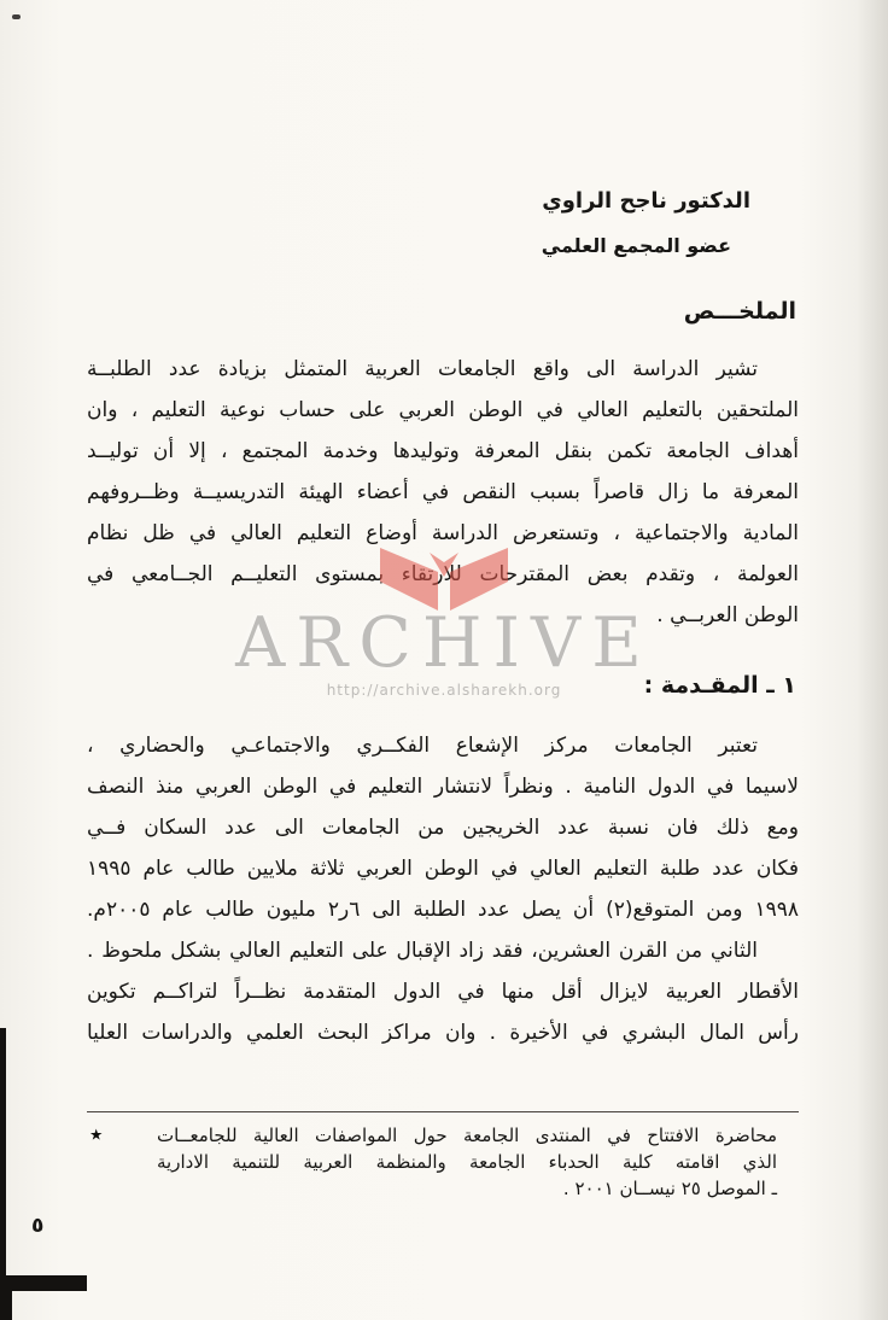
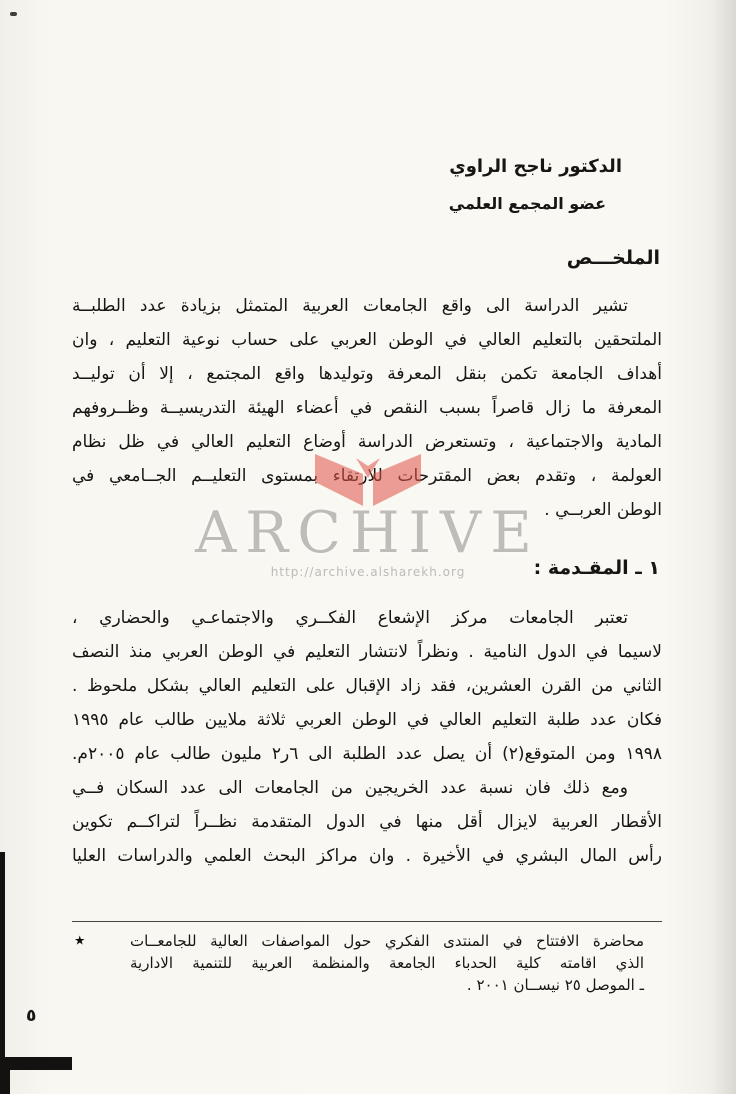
  الدكتور ناجح الراوي
  عضو المجمع العلمي
  الملخـــص
  تشير الدراسة الى واقع الجامعات العربية المتمثل بزيادة عدد الطلبــة
  الملتحقين بالتعليم العالي في الوطن العربي على حساب نوعية التعليم ، وان
- أهداف الجامعة تكمن بنقل المعرفة وتوليدها وخدمة المجتمع ، إلا أن توليــد
+ أهداف الجامعة تكمن بنقل المعرفة وتوليدها واقع المجتمع ، إلا أن توليــد
  المعرفة ما زال قاصراً بسبب النقص في أعضاء الهيئة التدريسيــة وظــروفهم
  المادية والاجتماعية ، وتستعرض الدراسة أوضاع التعليم العالي في ظل نظام
  العولمة ، وتقدم بعض المقترحات للارتقاء بمستوى التعليــم الجــامعي في
  الوطن العربــي .
  ١ ـ المقـدمة :
  تعتبر الجامعات مركز الإشعاع الفكــري والاجتماعـي والحضاري ،
  لاسيما في الدول النامية . ونظراً لانتشار التعليم في الوطن العربي منذ النصف
- ومع ذلك فان نسبة عدد الخريجين من الجامعات الى عدد السكان فــي
+ الثاني من القرن العشرين، فقد زاد الإقبال على التعليم العالي بشكل ملحوظ .
  فكان عدد طلبة التعليم العالي في الوطن العربي ثلاثة ملايين طالب عام ١٩٩٥
  ١٩٩٨ ومن المتوقع(٢) أن يصل عدد الطلبة الى ٦ر٢ مليون طالب عام ٢٠٠٥م.
- الثاني من القرن العشرين، فقد زاد الإقبال على التعليم العالي بشكل ملحوظ .
+ ومع ذلك فان نسبة عدد الخريجين من الجامعات الى عدد السكان فــي
  الأقطار العربية لايزال أقل منها في الدول المتقدمة نظــراً لتراكــم تكوين
  رأس المال البشري في الأخيرة . وان مراكز البحث العلمي والدراسات العليا
  ٭
- محاضرة الافتتاح في المنتدى الجامعة حول المواصفات العالية للجامعــات
+ محاضرة الافتتاح في المنتدى الفكري حول المواصفات العالية للجامعــات
  الذي اقامته كلية الحدباء الجامعة والمنظمة العربية للتنمية الادارية
  ـ الموصل ٢٥ نيســان ٢٠٠١ .
  ARCHIVE
  http://archive.alsharekh.org
  ٥
